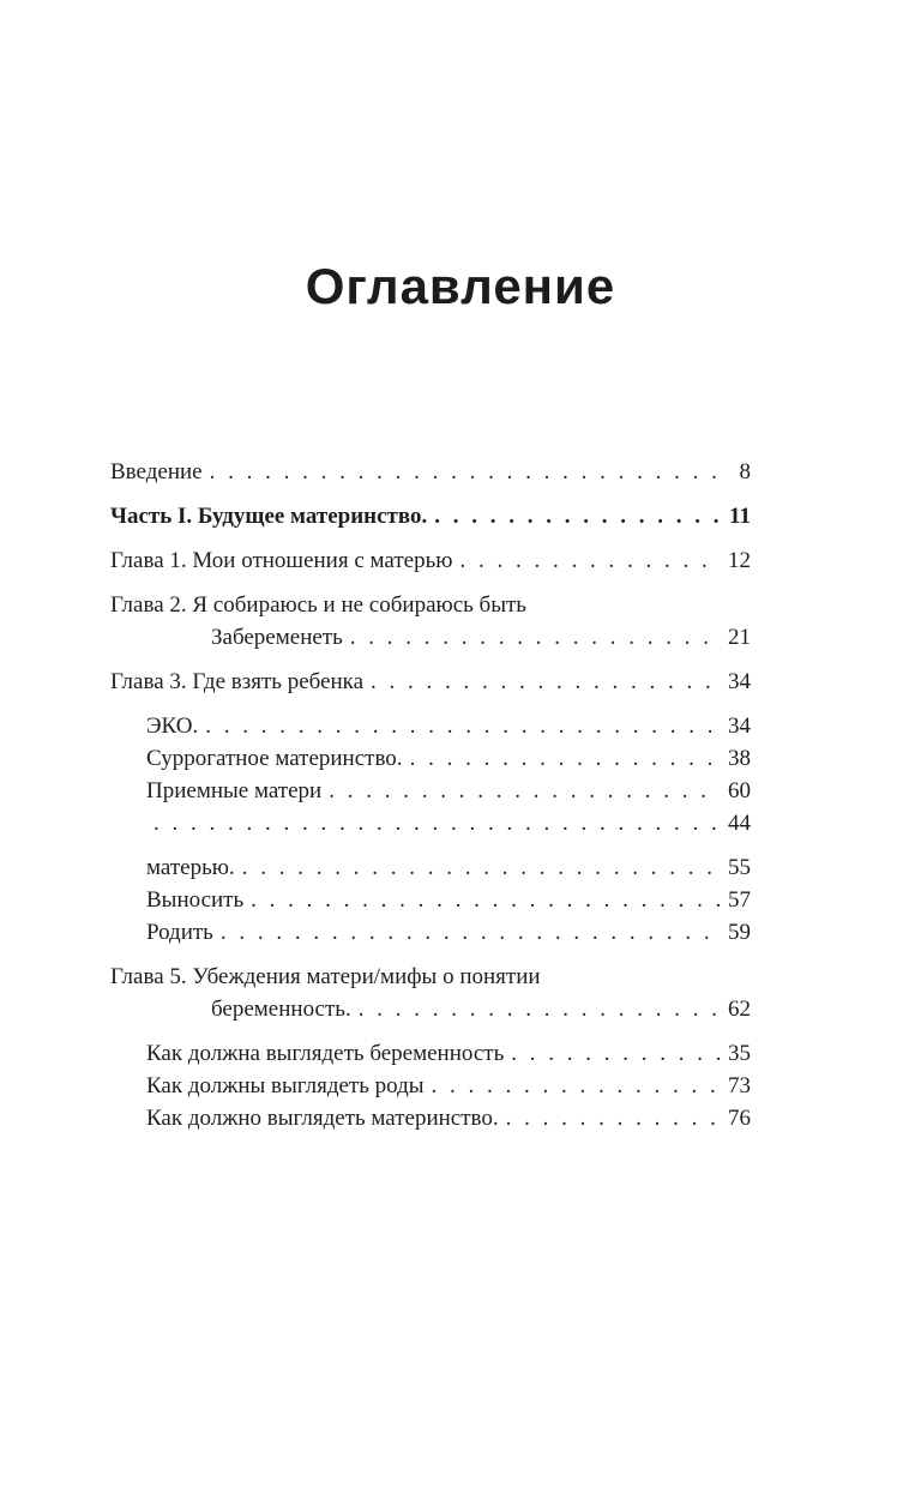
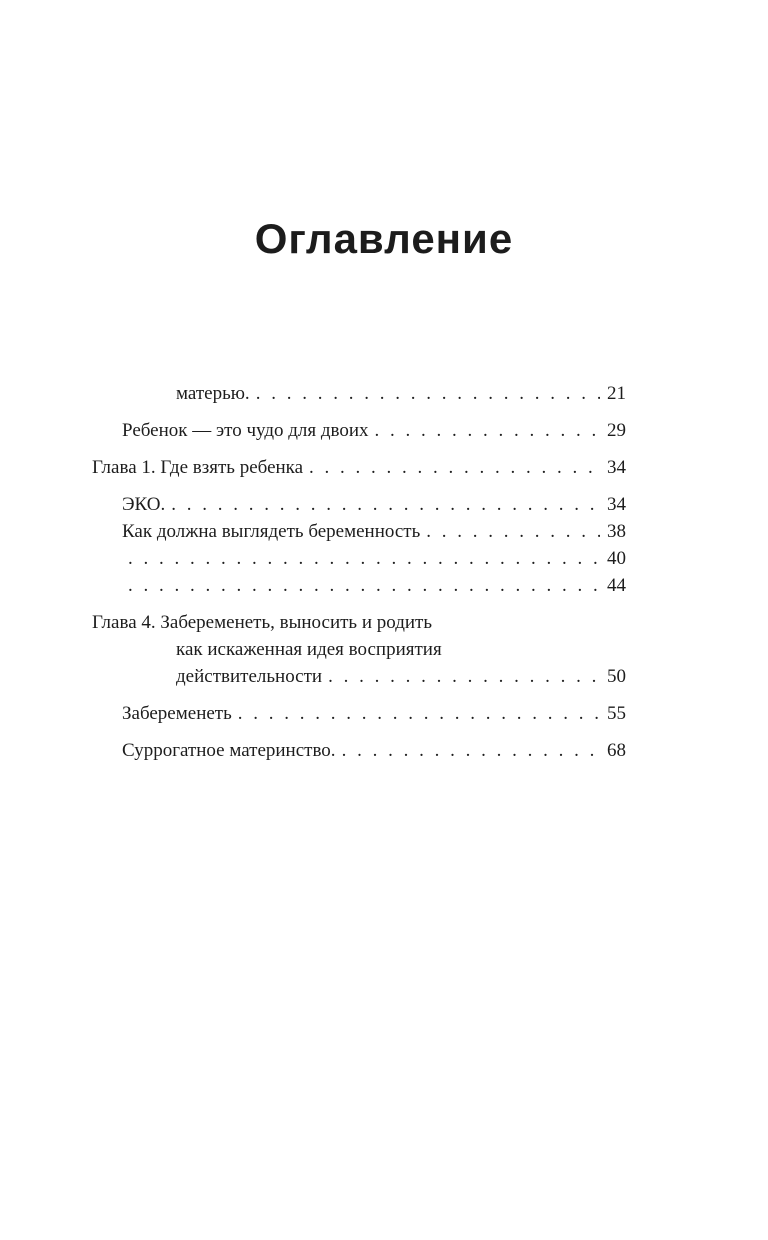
  Оглавление
- Введение
- 8
- Часть I. Будущее материнство.
- 11
- Глава 1. Мои отношения с матерью
- 12
- Глава 2. Я собираюсь и не собираюсь быть
- Забеременеть
+ матерью.
  21
+ Ребенок — это чудо для двоих
+ 29
- Глава 3. Где взять ребенка
+ Глава 1. Где взять ребенка
  34
  ЭКО.
  34
- Суррогатное материнство.
+ Как должна выглядеть беременность
  38
- Приемные матери
- 60
+ 40
  44
+ Глава 4. Забеременеть, выносить и родить
+ как искаженная идея восприятия
+ действительности
+ 50
- матерью.
+ Забеременеть
  55
- Выносить
- 57
- Родить
- 59
- Глава 5. Убеждения матери/мифы о понятии
- беременность.
- 62
- Как должна выглядеть беременность
+ Суррогатное материнство.
- 35
+ 68
- Как должны выглядеть роды
- 73
- Как должно выглядеть материнство.
- 76
